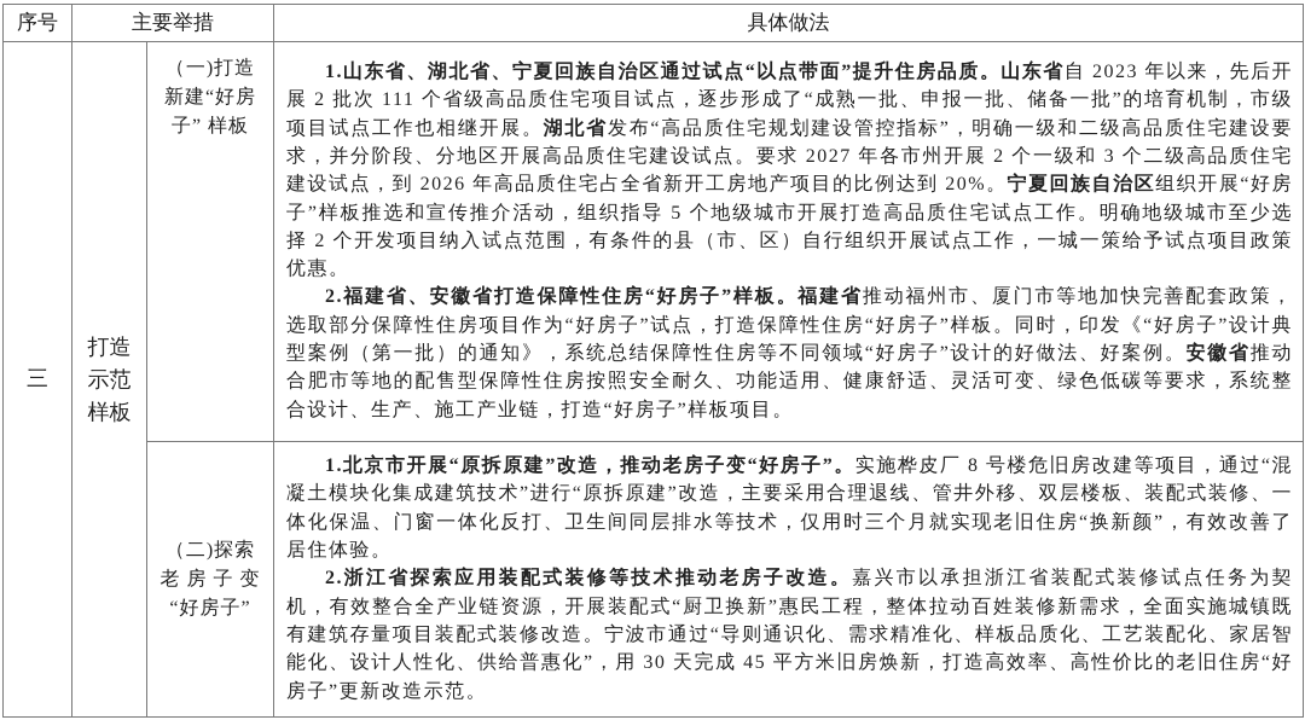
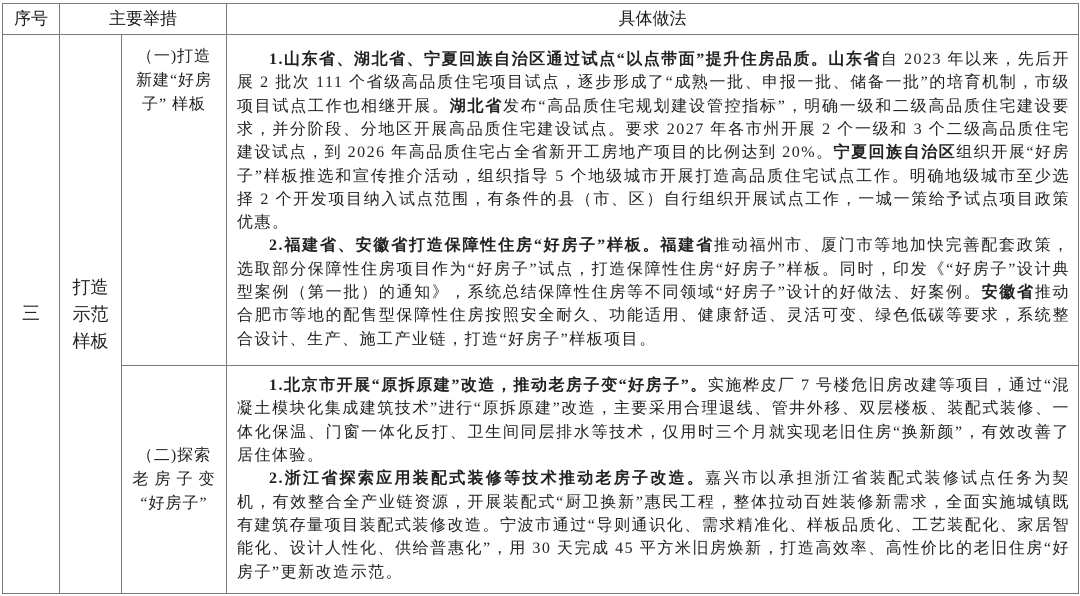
  序号	主要举措	具体做法
  三	打造 示范 样板	（一)打造 新建“好房 子” 样板	1.山东省、湖北省、宁夏回族自治区通过试点“以点带面”提升住房品质。山东省自 2023 年以来，先后开展 2 批次 111 个省级高品质住宅项目试点，逐步形成了“成熟一批、申报一批、储备一批”的培育机制，市级项目试点工作也相继开展。湖北省发布“高品质住宅规划建设管控指标”，明确一级和二级高品质住宅建设要求，并分阶段、分地区开展高品质住宅建设试点。要求 2027 年各市州开展 2 个一级和 3 个二级高品质住宅建设试点，到 2026 年高品质住宅占全省新开工房地产项目的比例达到 20%。宁夏回族自治区组织开展“好房子”样板推选和宣传推介活动，组织指导 5 个地级城市开展打造高品质住宅试点工作。明确地级城市至少选择 2 个开发项目纳入试点范围，有条件的县（市、区）自行组织开展试点工作，一城一策给予试点项目政策优惠。 2.福建省、安徽省打造保障性住房“好房子”样板。福建省推动福州市、厦门市等地加快完善配套政策，选取部分保障性住房项目作为“好房子”试点，打造保障性住房“好房子”样板。同时，印发《“好房子”设计典型案例（第一批）的通知》，系统总结保障性住房等不同领域“好房子”设计的好做法、好案例。安徽省推动合肥市等地的配售型保障性住房按照安全耐久、功能适用、健康舒适、灵活可变、绿色低碳等要求，系统整合设计、生产、施工产业链，打造“好房子”样板项目。
- （二)探索 老 房 子 变 “好房子”	1.北京市开展“原拆原建”改造，推动老房子变“好房子”。实施桦皮厂 8 号楼危旧房改建等项目，通过“混凝土模块化集成建筑技术”进行“原拆原建”改造，主要采用合理退线、管井外移、双层楼板、装配式装修、一体化保温、门窗一体化反打、卫生间同层排水等技术，仅用时三个月就实现老旧住房“换新颜”，有效改善了居住体验。 2.浙江省探索应用装配式装修等技术推动老房子改造。嘉兴市以承担浙江省装配式装修试点任务为契机，有效整合全产业链资源，开展装配式“厨卫换新”惠民工程，整体拉动百姓装修新需求，全面实施城镇既有建筑存量项目装配式装修改造。宁波市通过“导则通识化、需求精准化、样板品质化、工艺装配化、家居智能化、设计人性化、供给普惠化”，用 30 天完成 45 平方米旧房焕新，打造高效率、高性价比的老旧住房“好房子”更新改造示范。
+ （二)探索 老 房 子 变 “好房子”	1.北京市开展“原拆原建”改造，推动老房子变“好房子”。实施桦皮厂 7 号楼危旧房改建等项目，通过“混凝土模块化集成建筑技术”进行“原拆原建”改造，主要采用合理退线、管井外移、双层楼板、装配式装修、一体化保温、门窗一体化反打、卫生间同层排水等技术，仅用时三个月就实现老旧住房“换新颜”，有效改善了居住体验。 2.浙江省探索应用装配式装修等技术推动老房子改造。嘉兴市以承担浙江省装配式装修试点任务为契机，有效整合全产业链资源，开展装配式“厨卫换新”惠民工程，整体拉动百姓装修新需求，全面实施城镇既有建筑存量项目装配式装修改造。宁波市通过“导则通识化、需求精准化、样板品质化、工艺装配化、家居智能化、设计人性化、供给普惠化”，用 30 天完成 45 平方米旧房焕新，打造高效率、高性价比的老旧住房“好房子”更新改造示范。
